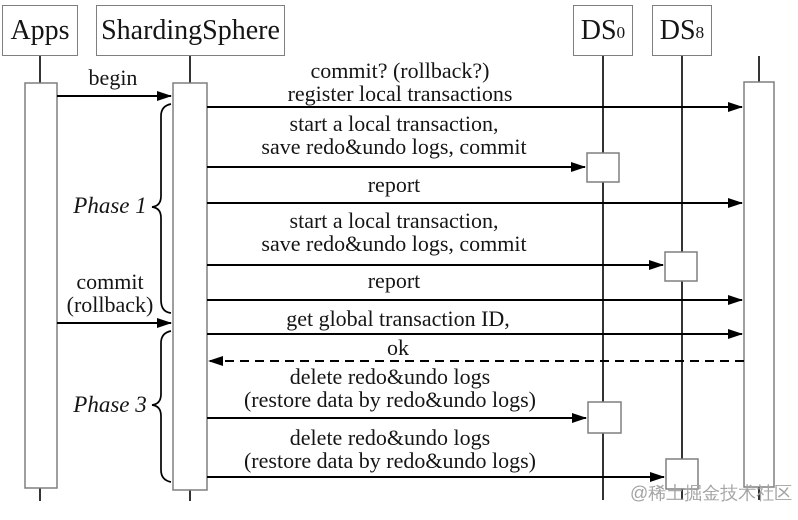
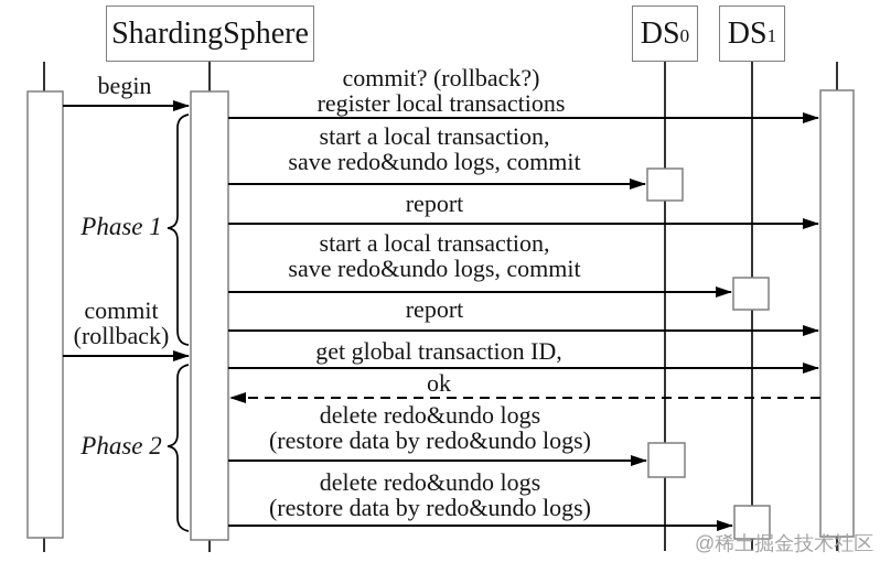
- Apps
  ShardingSphere
  DS
  0
  DS
- 8
+ 1
  begin
  commit? (rollback?)
  register local transactions
  start a local transaction,
  save redo&undo logs, commit
  report
  start a local transaction,
  save redo&undo logs, commit
  report
  commit
  (rollback)
  get global transaction ID,
  ok
  delete redo&undo logs
  (restore data by redo&undo logs)
  delete redo&undo logs
  (restore data by redo&undo logs)
  Phase 1
- Phase 3
+ Phase 2
  @稀土掘金技术社区
